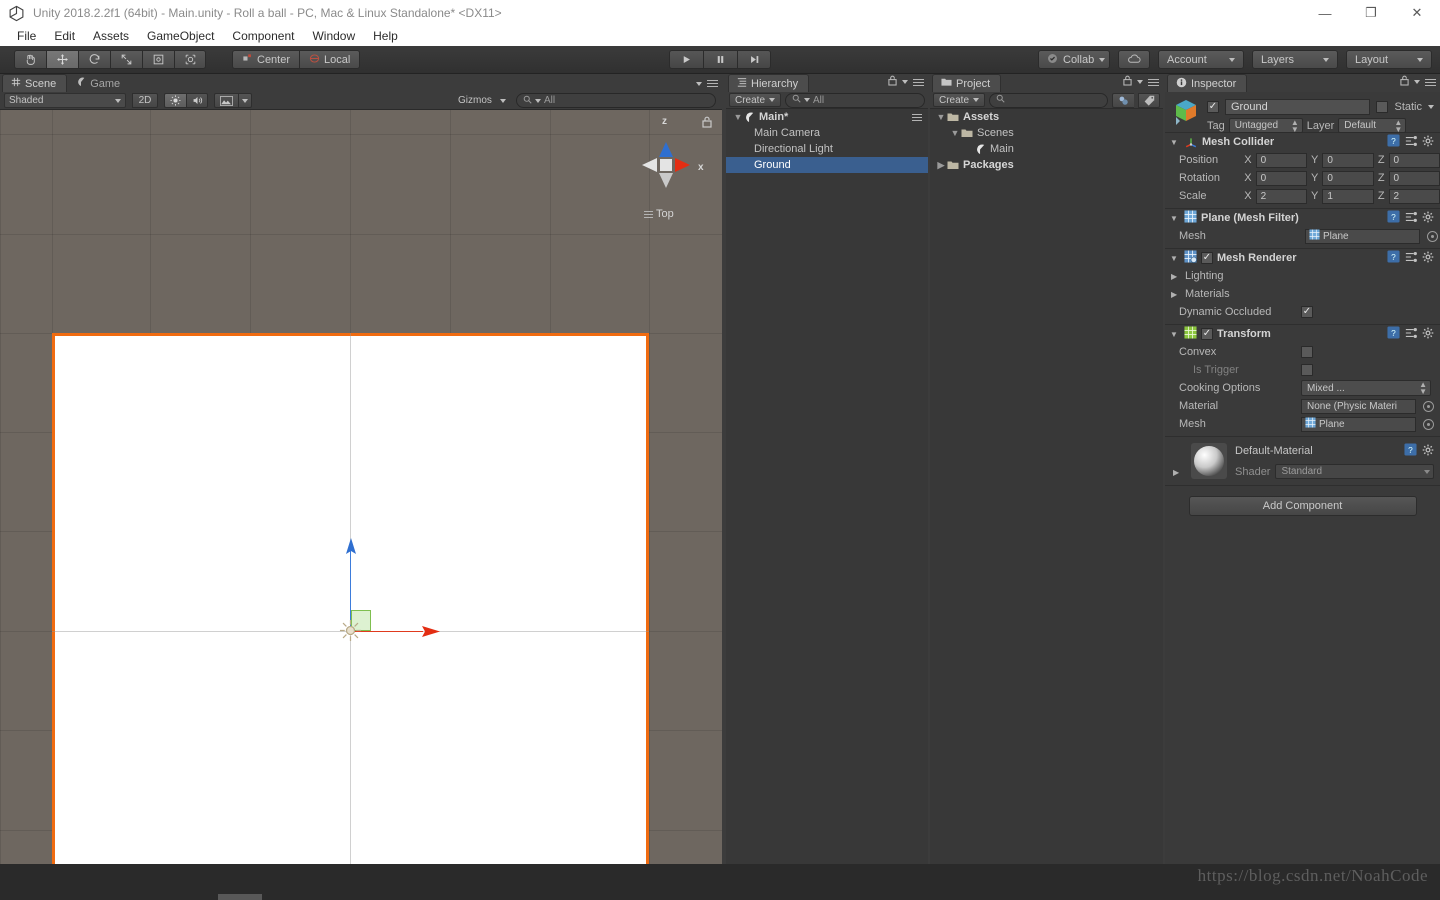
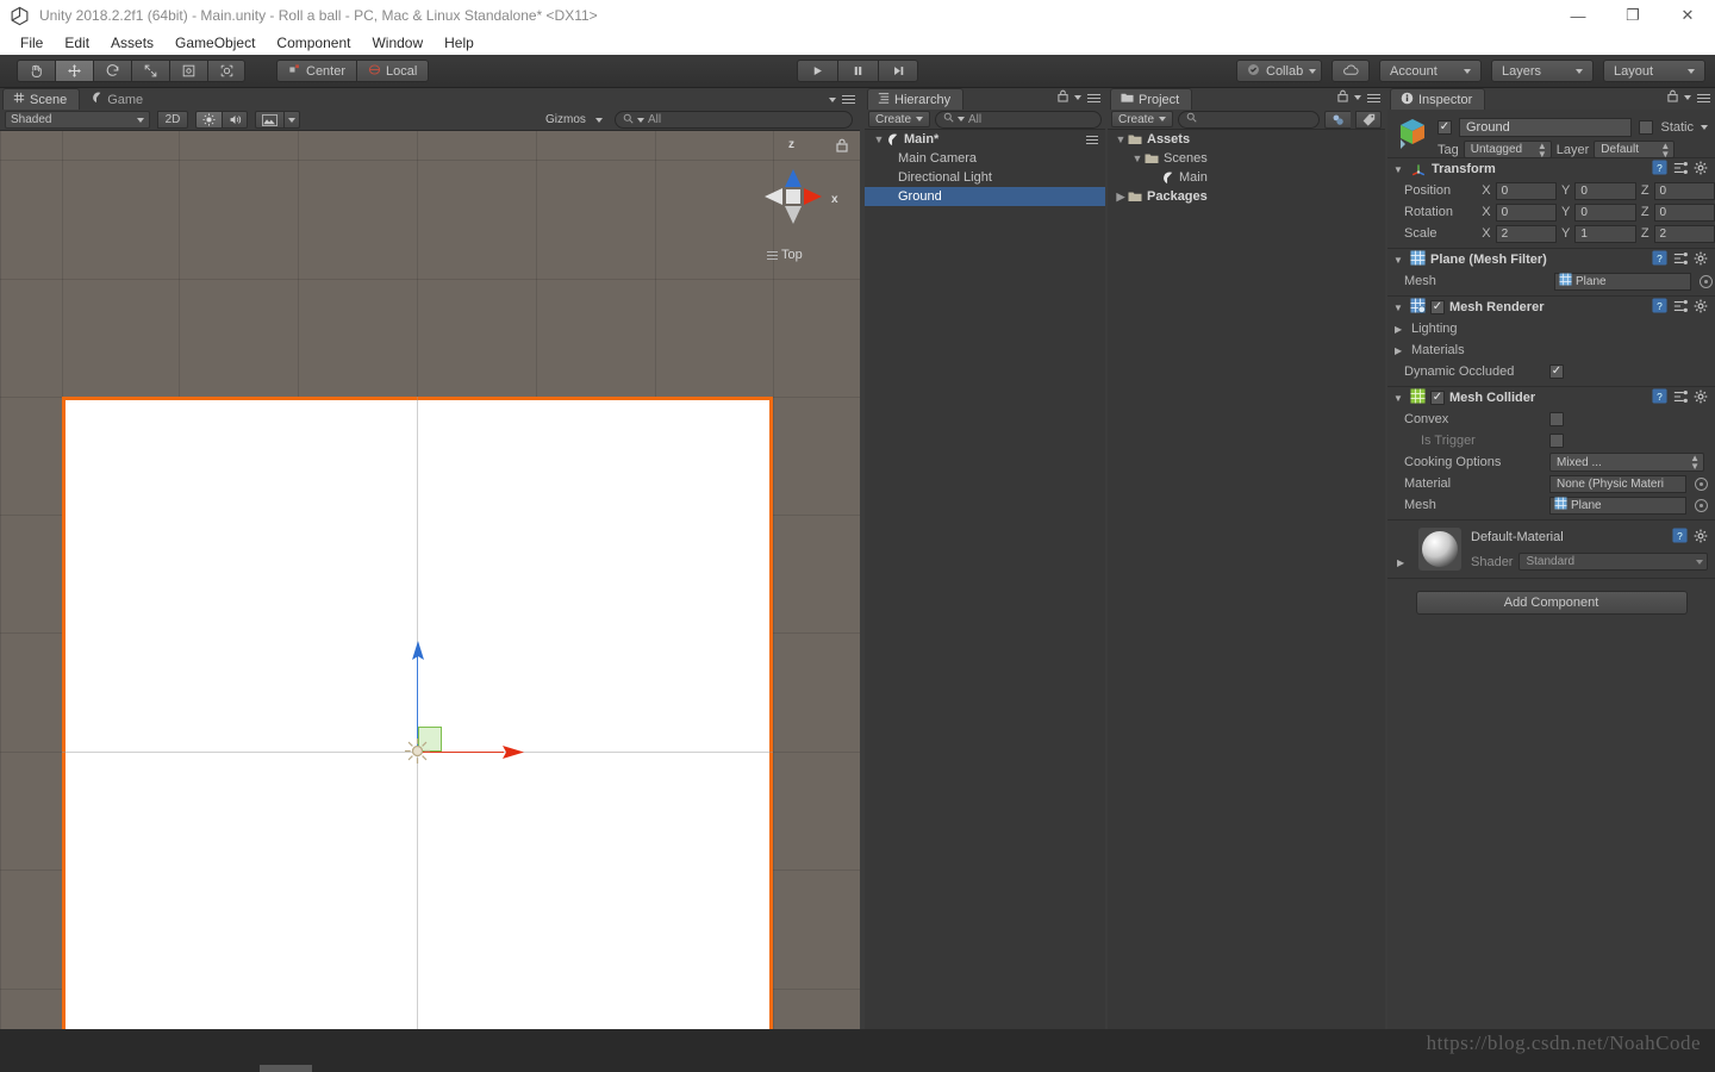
  Unity 2018.2.2f1 (64bit) - Main.unity - Roll a ball - PC, Mac & Linux Standalone* <DX11>
  —
  ❐
  ✕
  File
  Edit
  Assets
  GameObject
  Component
  Window
  Help
  Center
  Local
  Collab
  Account
  Layers
  Layout
  Scene
  Game
  Shaded
  2D
  Gizmos
  All
  z
  x
  Top
  Hierarchy
  Create
  All
  ▼
  Main*
  Main Camera
  Directional Light
  Ground
  Project
  Create
  ▼
  Assets
  ▼
  Scenes
  Main
  ▶
  Packages
  Inspector
  ✓
  Ground
  ✓
  Static
  Tag
  Untagged
  ▲
  ▼
  Layer
  Default
  ▲
  ▼
  ▼
- Mesh Collider
+ Transform
  ?
  Position
  X
  0
  Y
  0
  Z
  0
  Rotation
  X
  0
  Y
  0
  Z
  0
  Scale
  X
  2
  Y
  1
  Z
  2
  ▼
  Plane (Mesh Filter)
  ?
  Mesh
  Plane
  ▼
  ✓
  Mesh Renderer
  ?
  ▶
  Lighting
  ▶
  Materials
  Dynamic Occluded
  ✓
  ▼
  ✓
- Transform
+ Mesh Collider
  ?
  Convex
  ✓
  Is Trigger
  ✓
  Cooking Options
  Mixed ...
  ▲
  ▼
  Material
  None (Physic Materi
  Mesh
  Plane
  ▶
  Default-Material
  ?
  Shader
  Standard
  Add Component
  https://blog.csdn.net/NoahCode
